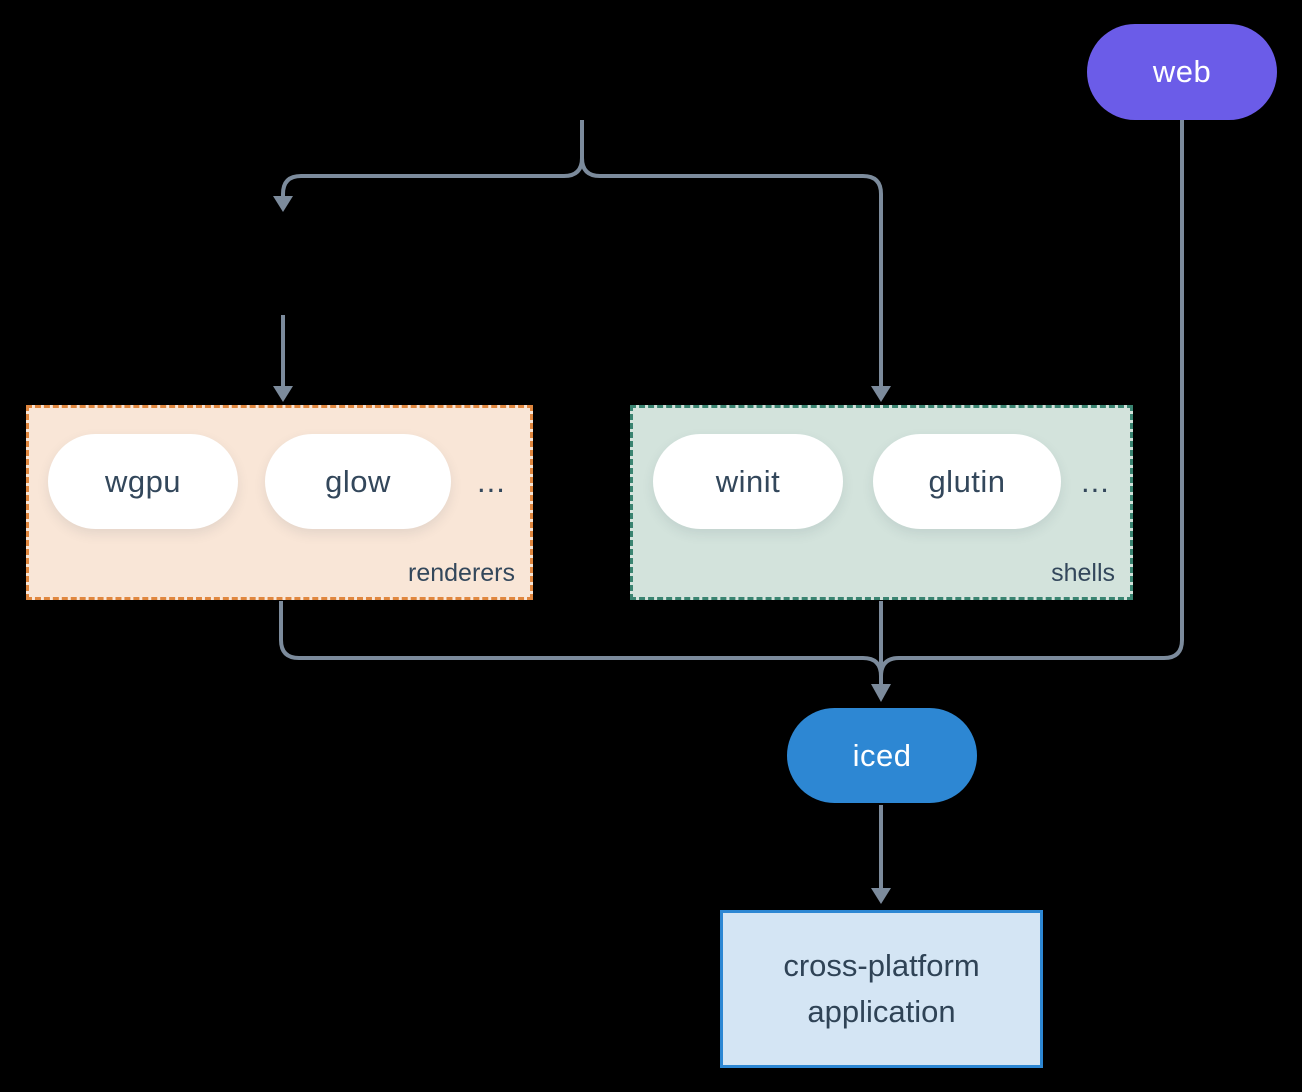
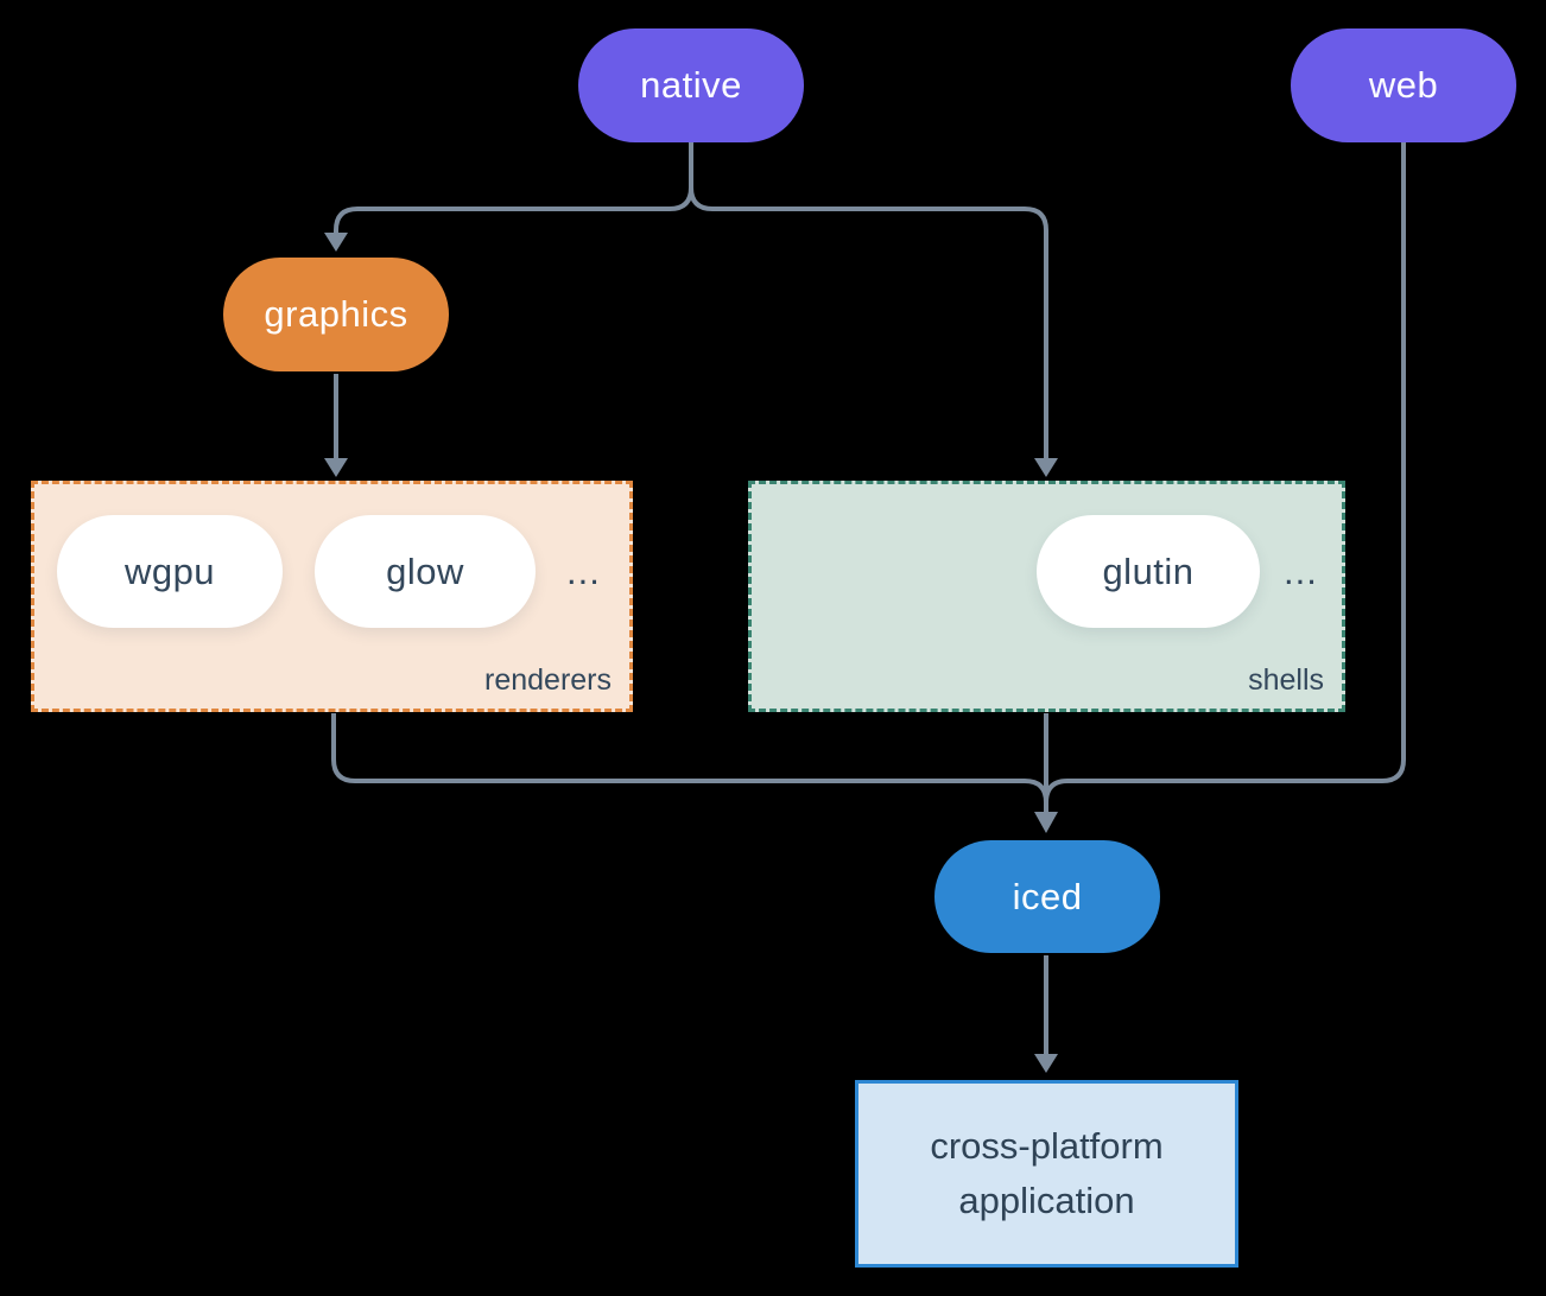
+ native
  web
+ graphics
  wgpu
  glow
  ...
  renderers
- winit
  glutin
  ...
  shells
  iced
  cross-platform
  application
